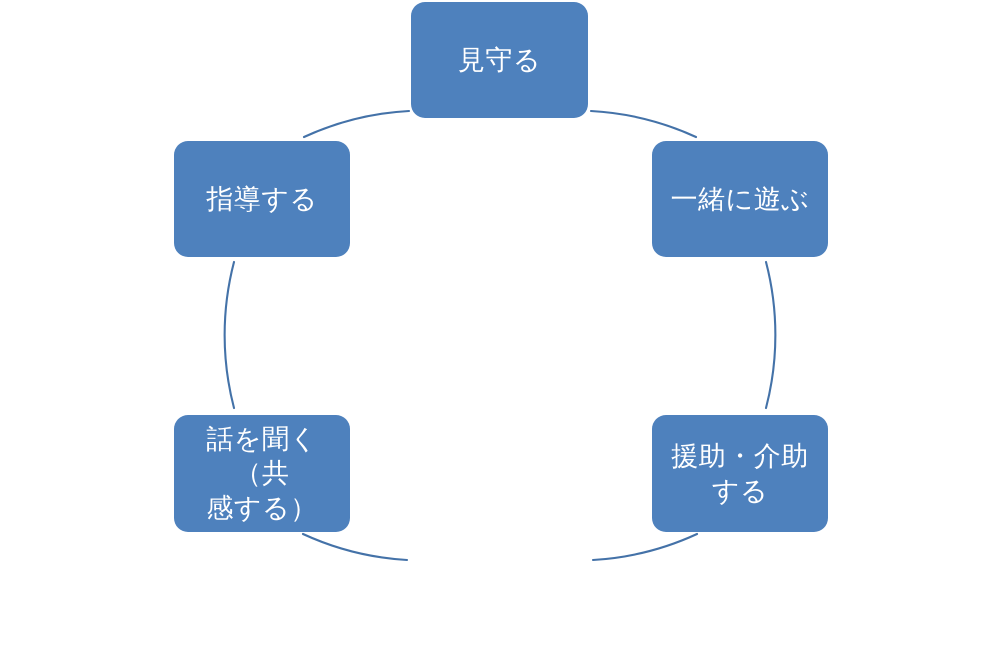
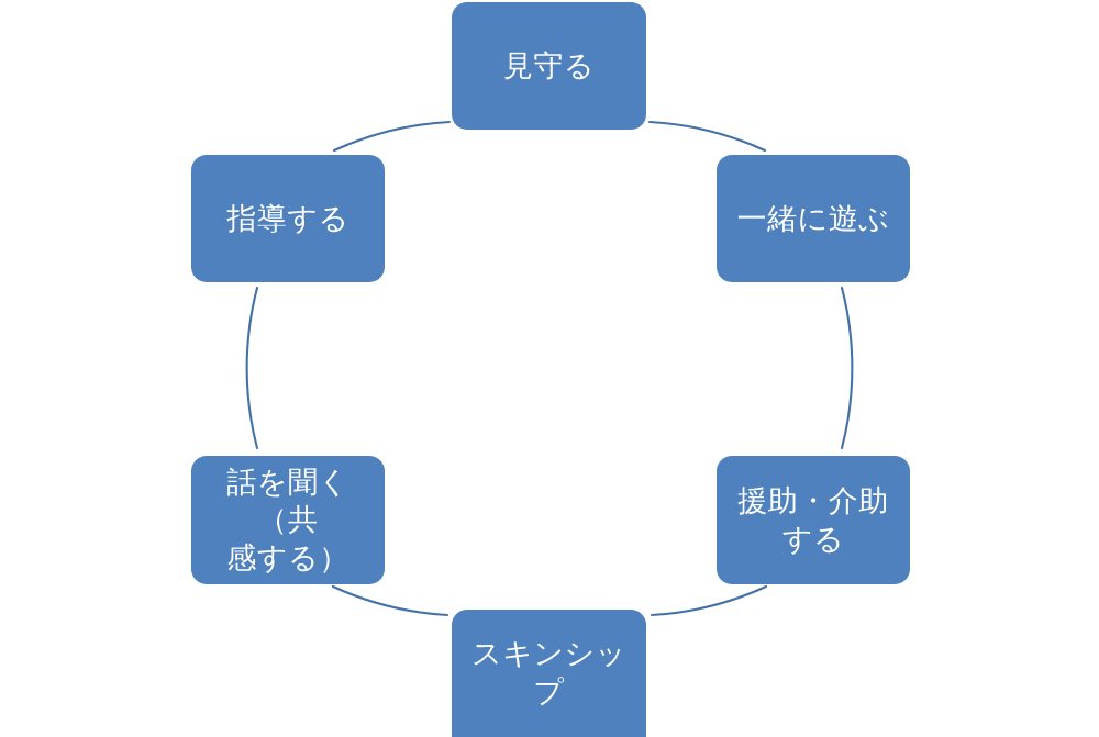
  見守る
  一緒に遊ぶ
  援助・介助
  する
+ スキンシッ
+ プ
  話を聞く（共
  感する）
  指導する
